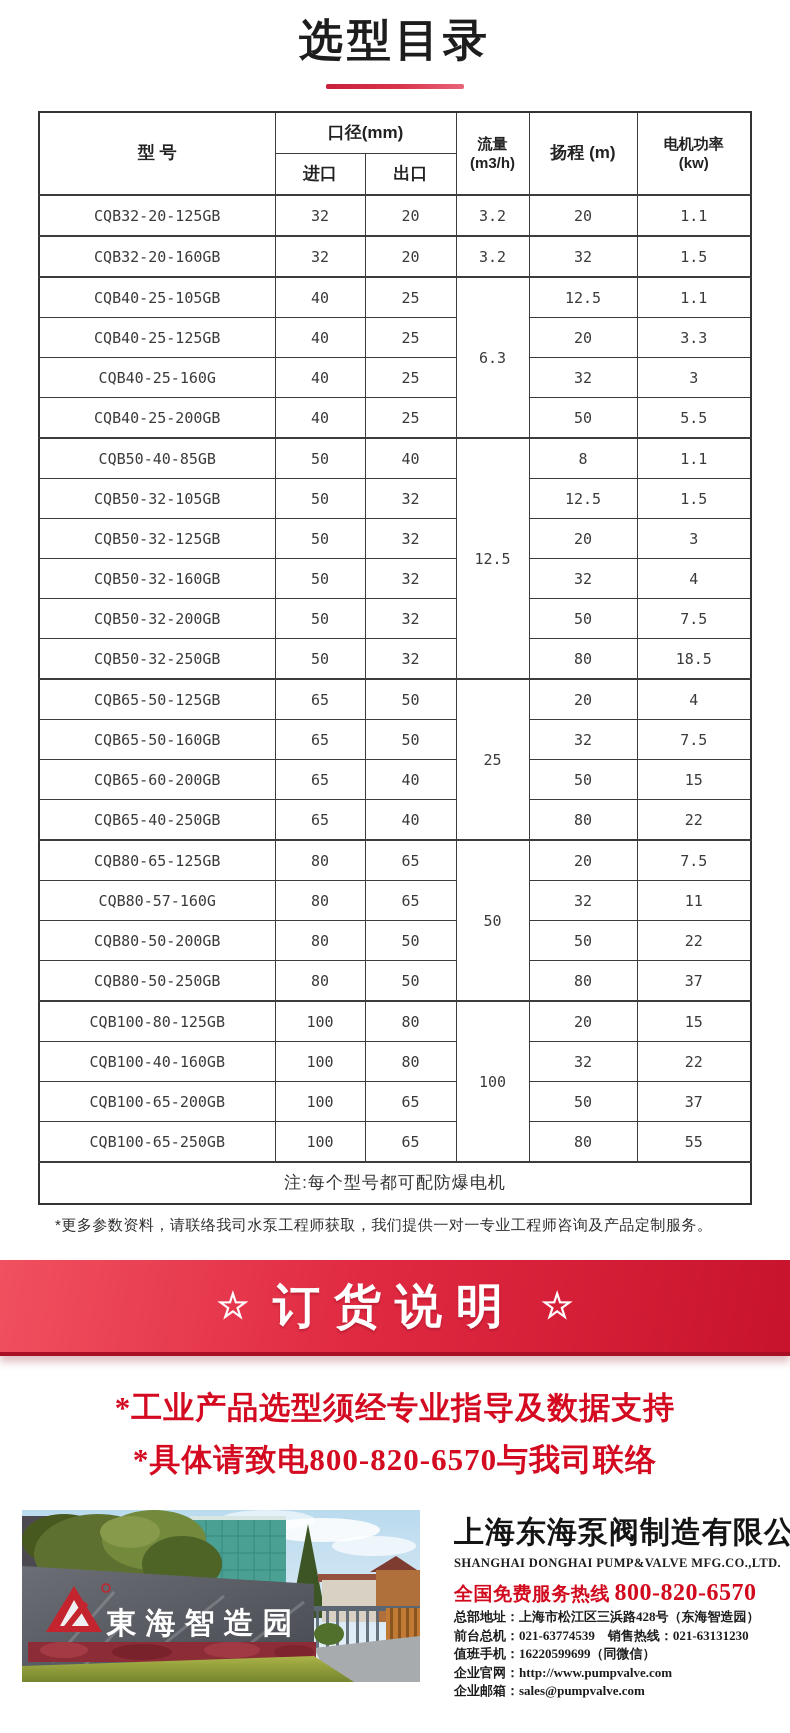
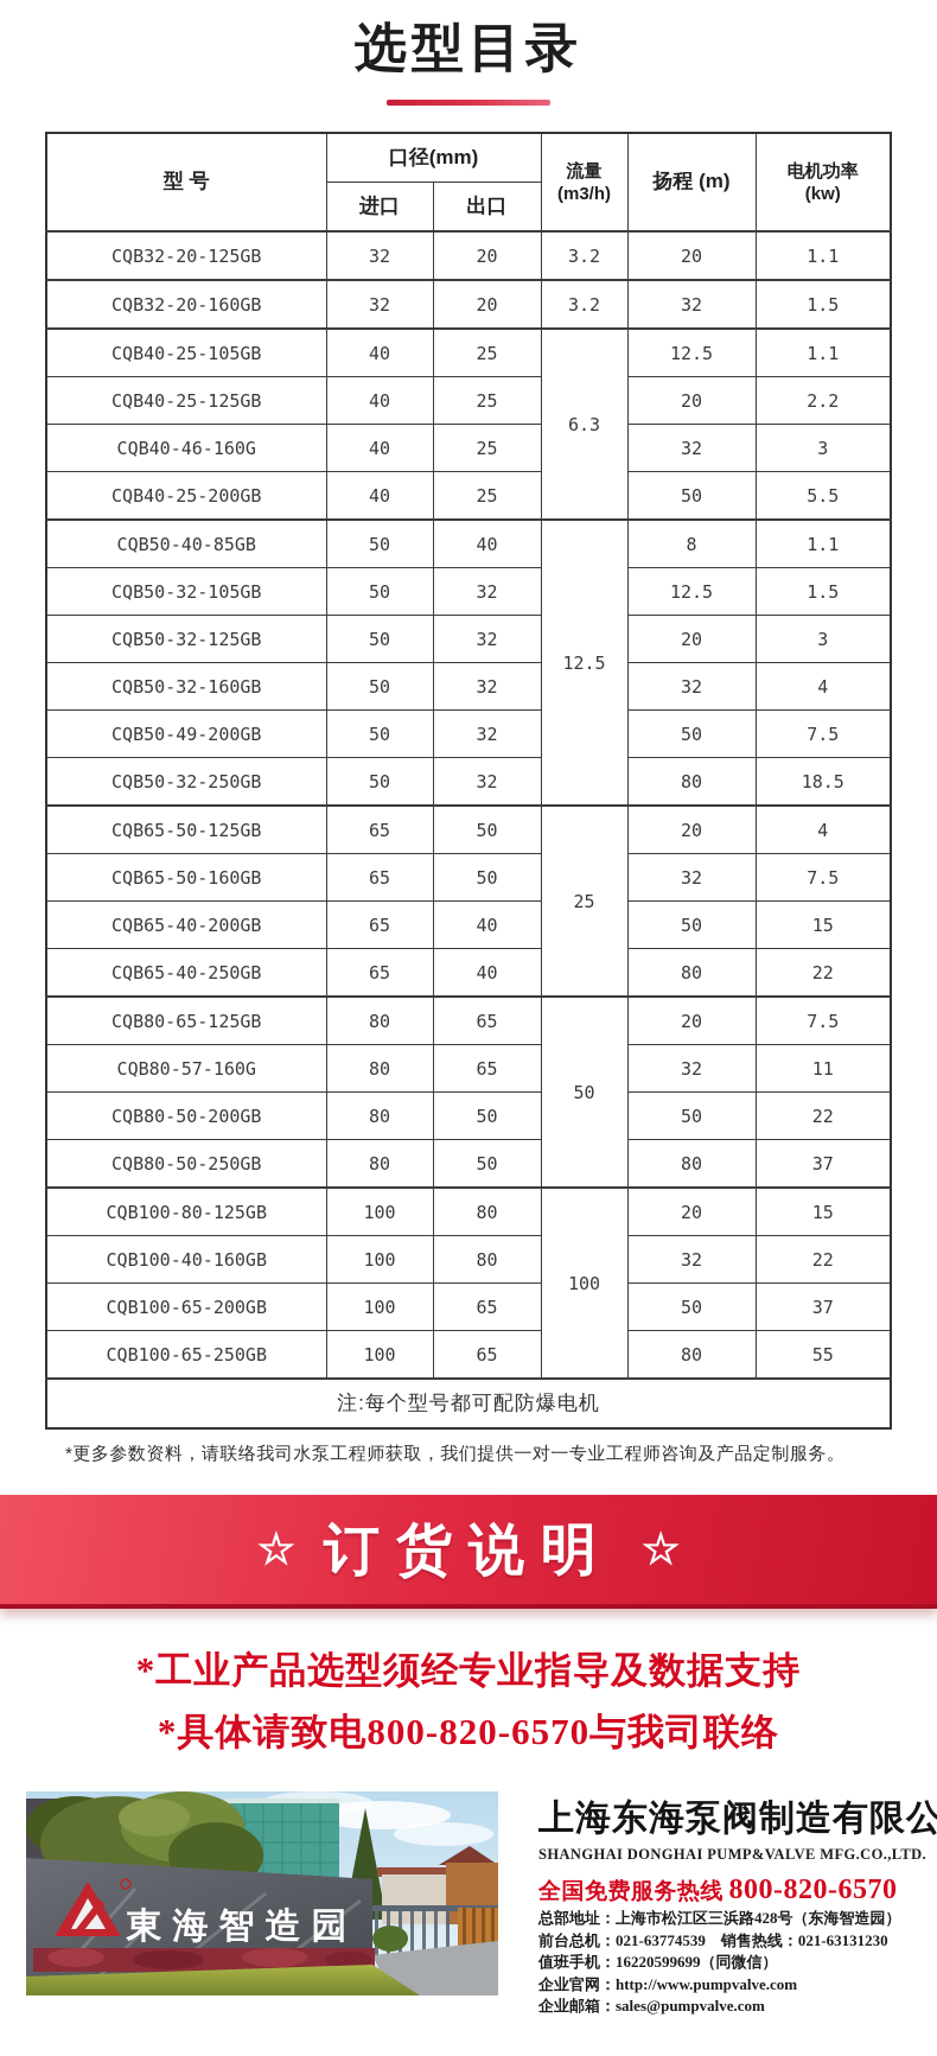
  选型目录
  型 号	口径(mm)	流量 (m3/h)	扬程 (m)	电机功率 (kw)
  进口	出口
  CQB32-20-125GB	32	20	3.2	20	1.1
  CQB32-20-160GB	32	20	3.2	32	1.5
  CQB40-25-105GB	40	25	6.3	12.5	1.1
- CQB40-25-125GB	40	25	20	3.3
+ CQB40-25-125GB	40	25	20	2.2
- CQB40-25-160G	40	25	32	3
+ CQB40-46-160G	40	25	32	3
  CQB40-25-200GB	40	25	50	5.5
  CQB50-40-85GB	50	40	12.5	8	1.1
  CQB50-32-105GB	50	32	12.5	1.5
  CQB50-32-125GB	50	32	20	3
  CQB50-32-160GB	50	32	32	4
- CQB50-32-200GB	50	32	50	7.5
+ CQB50-49-200GB	50	32	50	7.5
  CQB50-32-250GB	50	32	80	18.5
  CQB65-50-125GB	65	50	25	20	4
  CQB65-50-160GB	65	50	32	7.5
- CQB65-60-200GB	65	40	50	15
+ CQB65-40-200GB	65	40	50	15
  CQB65-40-250GB	65	40	80	22
  CQB80-65-125GB	80	65	50	20	7.5
  CQB80-57-160G	80	65	32	11
  CQB80-50-200GB	80	50	50	22
  CQB80-50-250GB	80	50	80	37
  CQB100-80-125GB	100	80	100	20	15
  CQB100-40-160GB	100	80	32	22
  CQB100-65-200GB	100	65	50	37
  CQB100-65-250GB	100	65	80	55
  注:每个型号都可配防爆电机
  *更多参数资料，请联络我司水泵工程师获取，我们提供一对一专业工程师咨询及产品定制服务。
  ☆
  订货说明
  ☆
  *工业产品选型须经专业指导及数据支持
  *具体请致电800-820-6570与我司联络
  東海智造园
  上海东海泵阀制造有限公
  SHANGHAI DONGHAI PUMP&VALVE MFG.CO.,LTD.
  全国免费服务热线 800-820-6570
  总部地址：上海市松江区三浜路428号（东海智造园）
  前台总机：021-63774539 销售热线：021-63131230
  值班手机：16220599699（同微信）
  企业官网：http://www.pumpvalve.com
  企业邮箱：sales@pumpvalve.com
